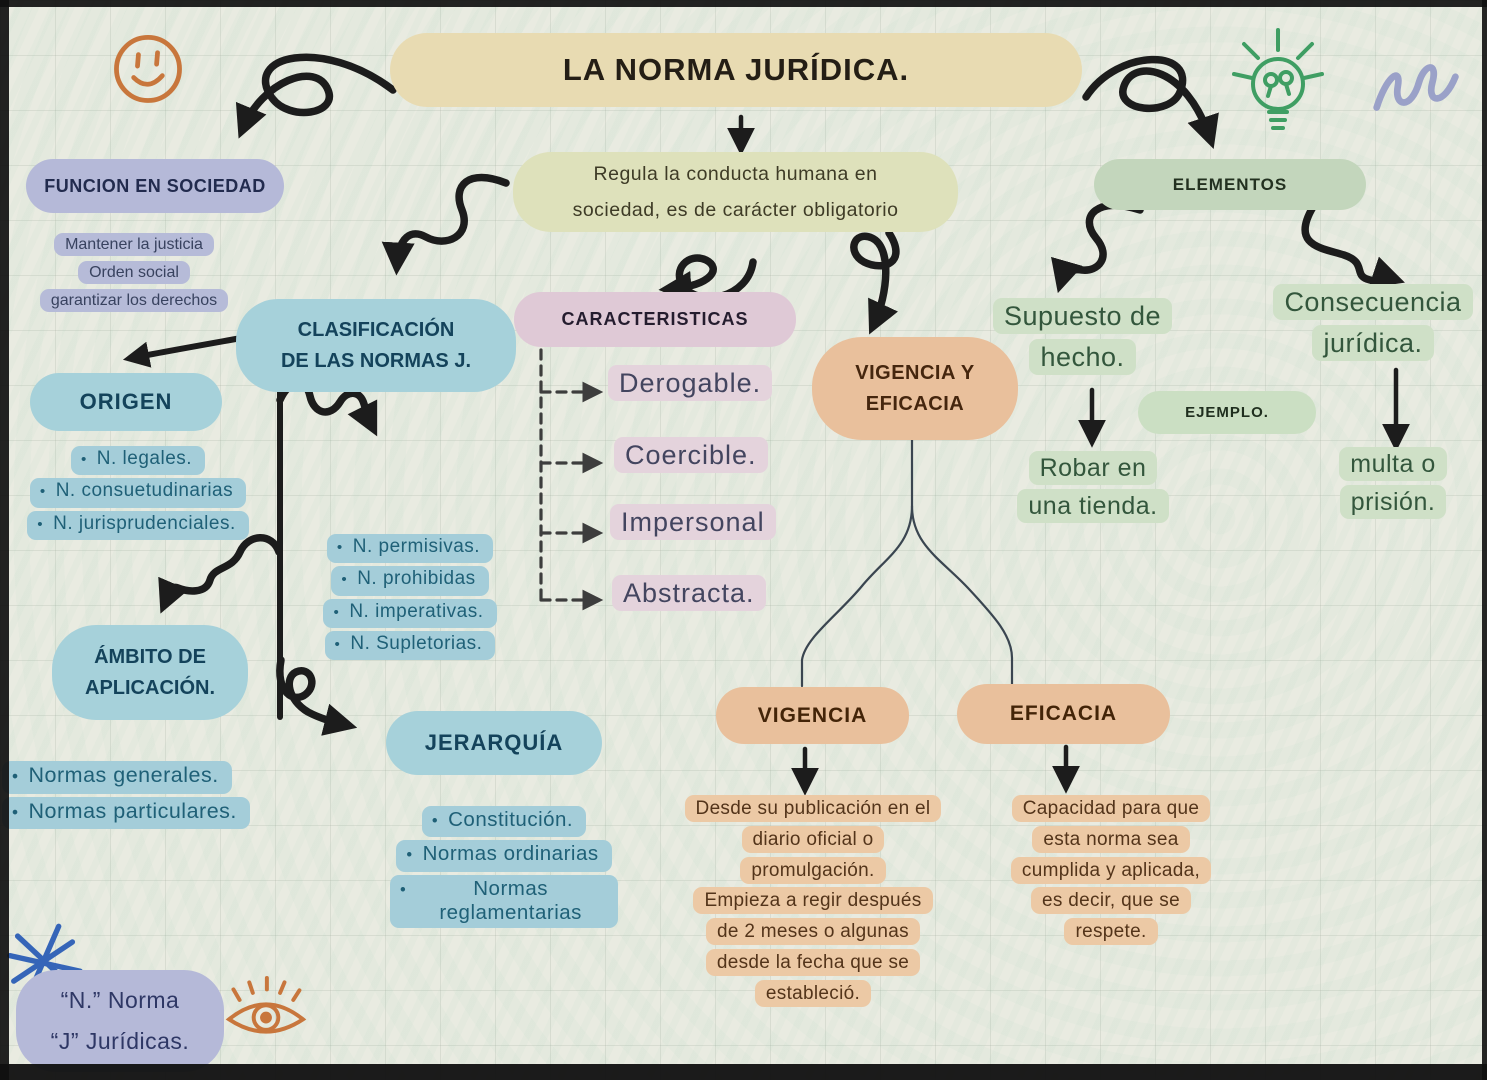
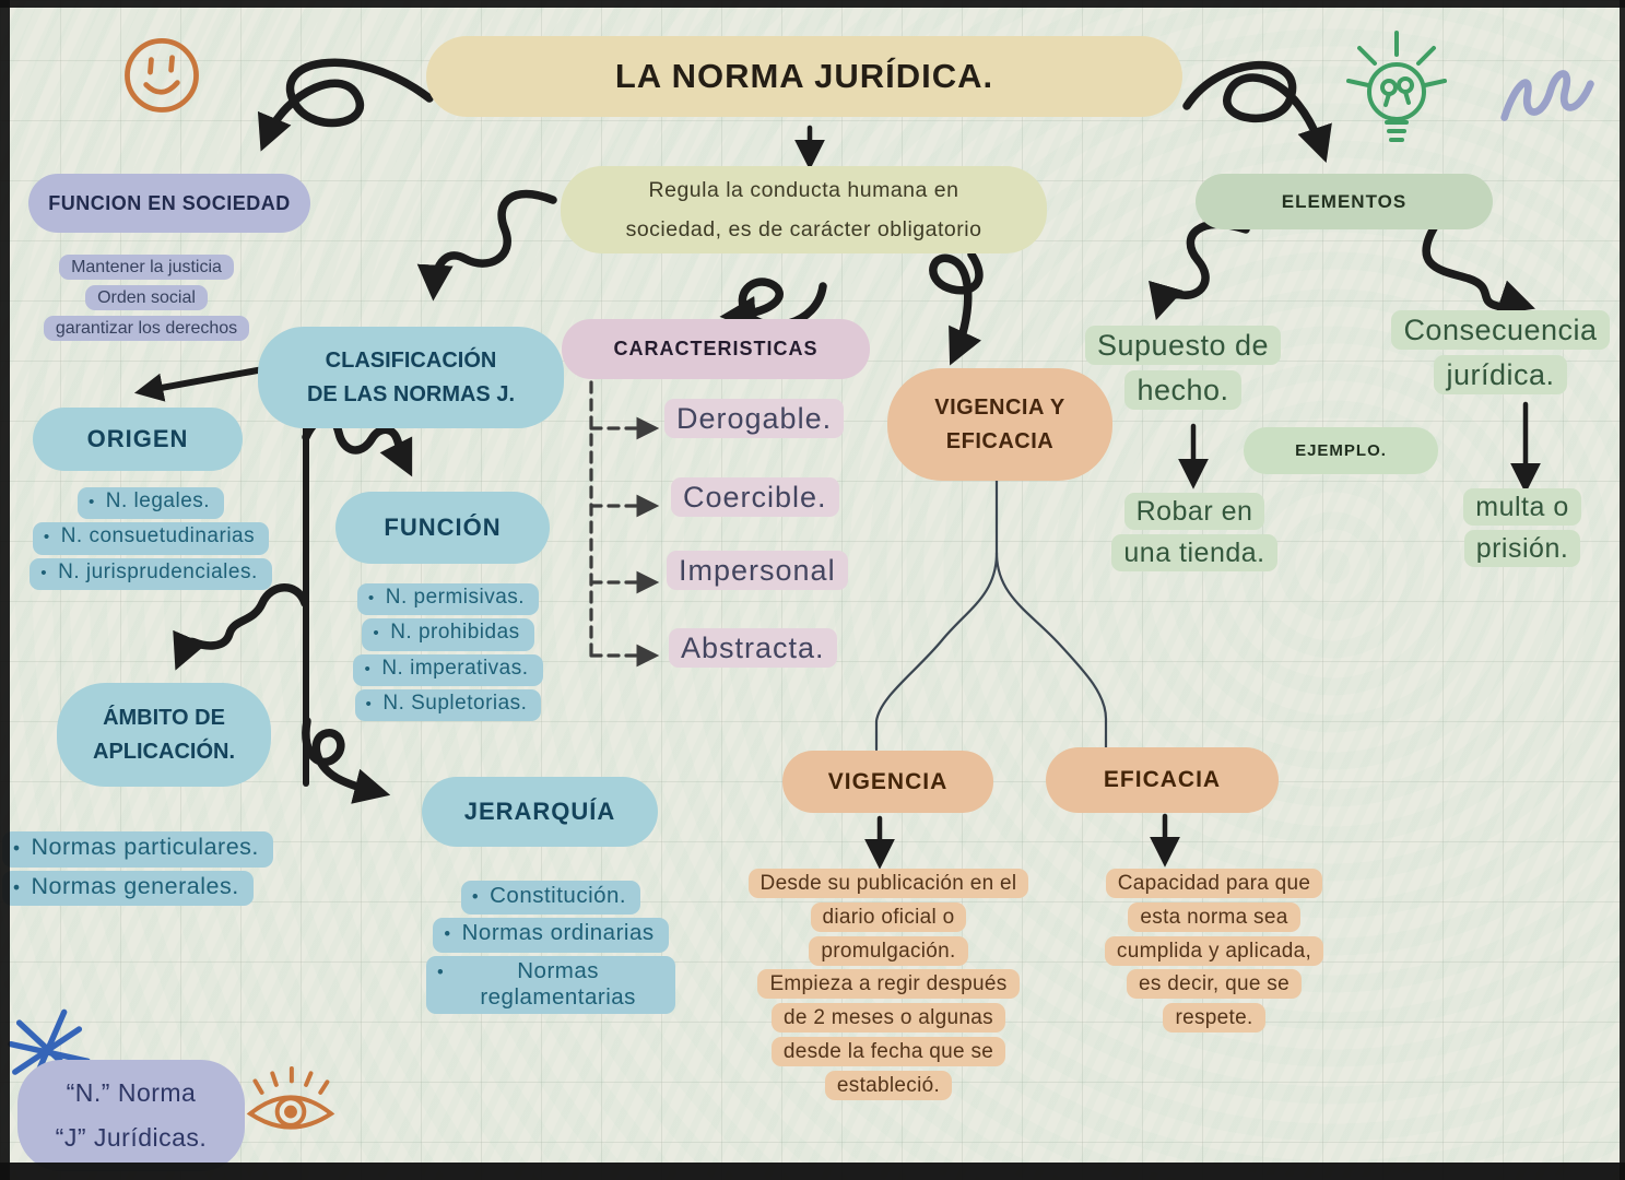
  LA NORMA JURÍDICA.
  Regula la conducta humana en
  sociedad, es de carácter obligatorio
  FUNCION EN SOCIEDAD
  Mantener la justicia
  Orden social
  garantizar los derechos
  ELEMENTOS
  CLASIFICACIÓN
  DE LAS NORMAS J.
  ORIGEN
  •
  N. legales.
  •
  N. consuetudinarias
  •
  N. jurisprudenciales.
+ FUNCIÓN
  •
  N. permisivas.
  •
  N. prohibidas
  •
  N. imperativas.
  •
  N. Supletorias.
  ÁMBITO DE
  APLICACIÓN.
  •
- Normas generales.
+ Normas particulares.
  •
- Normas particulares.
+ Normas generales.
  JERARQUÍA
  •
  Constitución.
  •
  Normas ordinarias
  •
  Normas reglamentarias
  CARACTERISTICAS
  Derogable.
  Coercible.
  Impersonal
  Abstracta.
  VIGENCIA Y
  EFICACIA
  Supuesto de
  hecho.
  Consecuencia
  jurídica.
  EJEMPLO.
  Robar en
  una tienda.
  multa o
  prisión.
  VIGENCIA
  EFICACIA
  Desde su publicación en el
  diario oficial o
  promulgación.
  Empieza a regir después
  de 2 meses o algunas
  desde la fecha que se
  estableció.
  Capacidad para que
  esta norma sea
  cumplida y aplicada,
  es decir, que se
  respete.
  “N.” Norma
  “J” Jurídicas.
